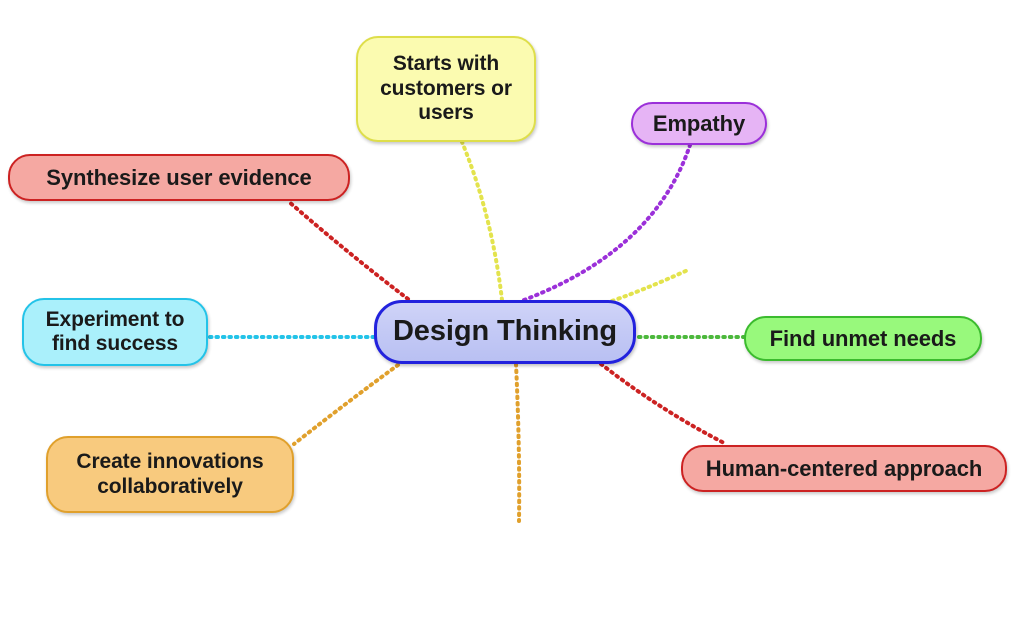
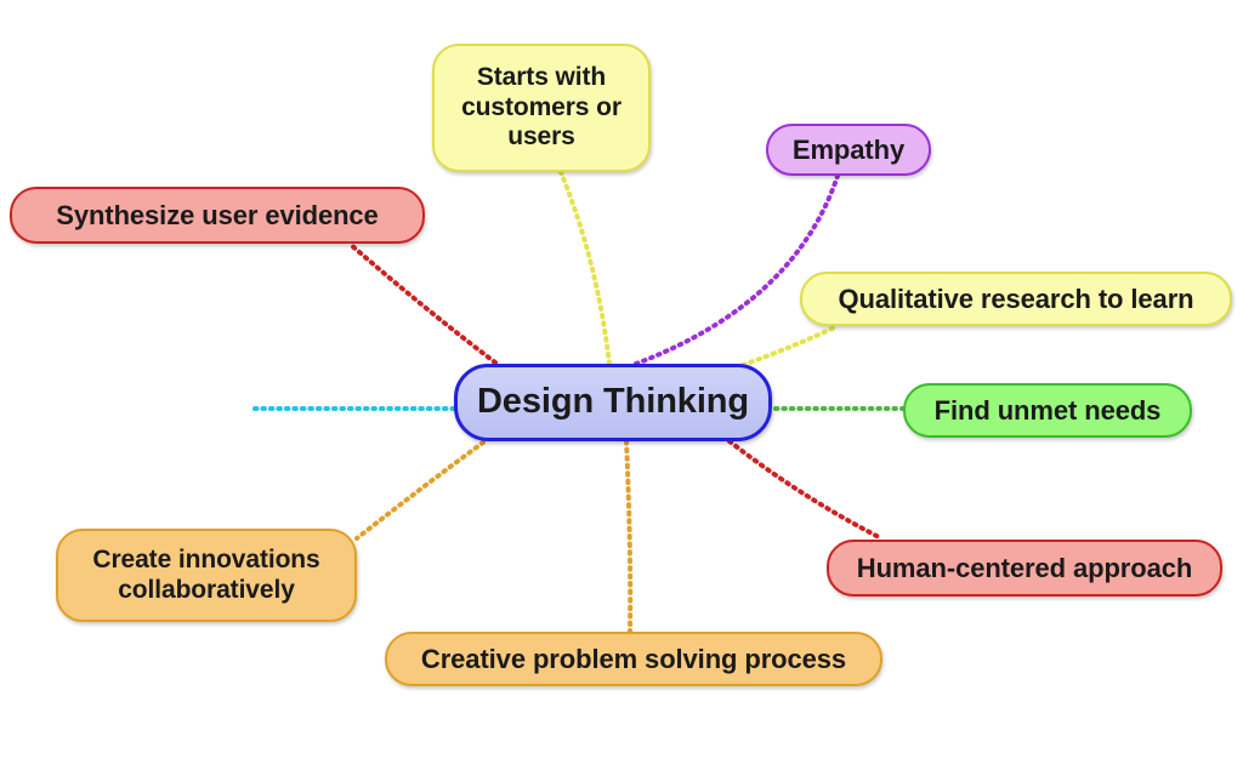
  Design Thinking
  Starts with
  customers or
  users
  Empathy
+ Qualitative research to learn
  Find unmet needs
  Human-centered approach
+ Creative problem solving process
  Create innovations
  collaboratively
- Experiment to
- find success
  Synthesize user evidence
